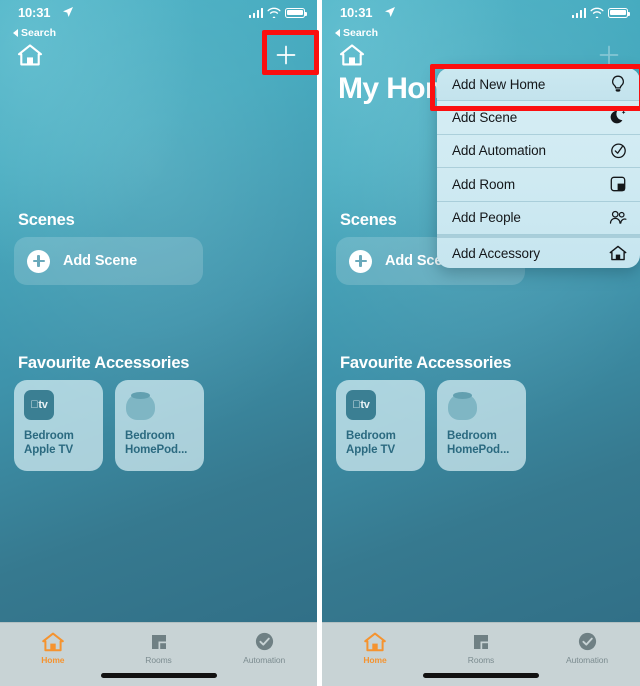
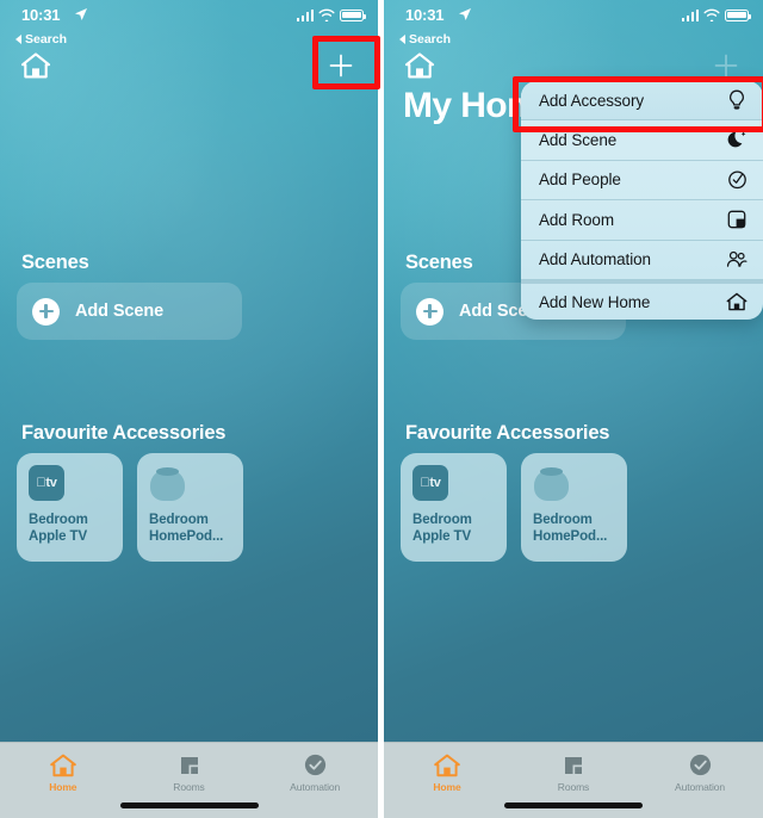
  10:31
  Search
  Scenes
  Add Scene
  Favourite Accessories
  
  tv
  Bedroom
  Apple TV
  Bedroom
  HomePod...
  Home
  Rooms
  Automation
  10:31
  Search
  Scenes
  Favourite Accessories
  
  tv
  Bedroom
  Apple TV
  Bedroom
  HomePod...
- Add New Home
+ Add Accessory
  Add Scene
- Add Automation
+ Add People
  Add Room
- Add People
+ Add Automation
- Add Accessory
+ Add New Home
  Home
  Rooms
  Automation
